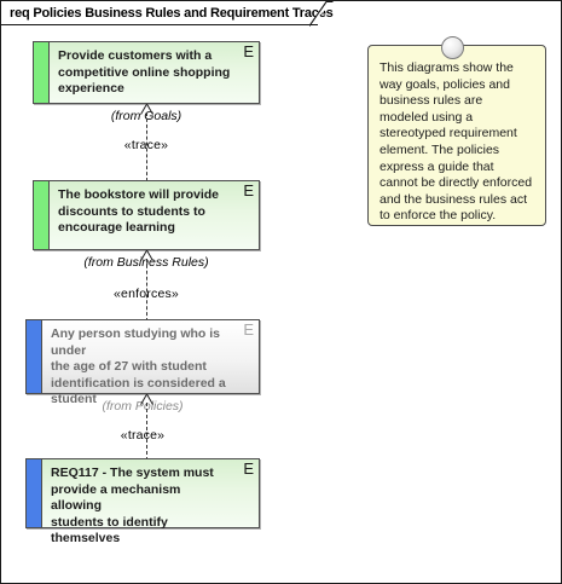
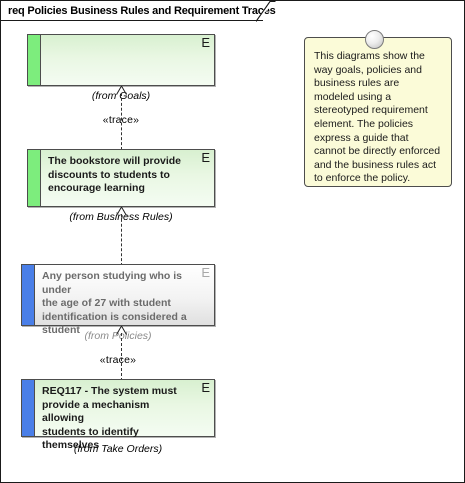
  req Policies Business Rules and Requirement Tracs
- Provide customers with a
- competitive online shopping
- experience
  E
  (from Goals)
  «trace»
  The bookstore will provide
  discounts to students to
  encourage learning
  E
  (from Business Rules)
- «enforces»
  Any person studying who is under
  the age of 27 with student
  identification is considered a
  student
  E
  (from Policies)
  «trace»
  REQ117 - The system must
  provide a mechanism allowing
  students to identify themselves
  E
+ (from Take Orders)
  This diagrams show the way goals, policies and business rules are modeled using a stereotyped requirement element. The policies express a guide that cannot be directly enforced and the business rules act to enforce the policy.
